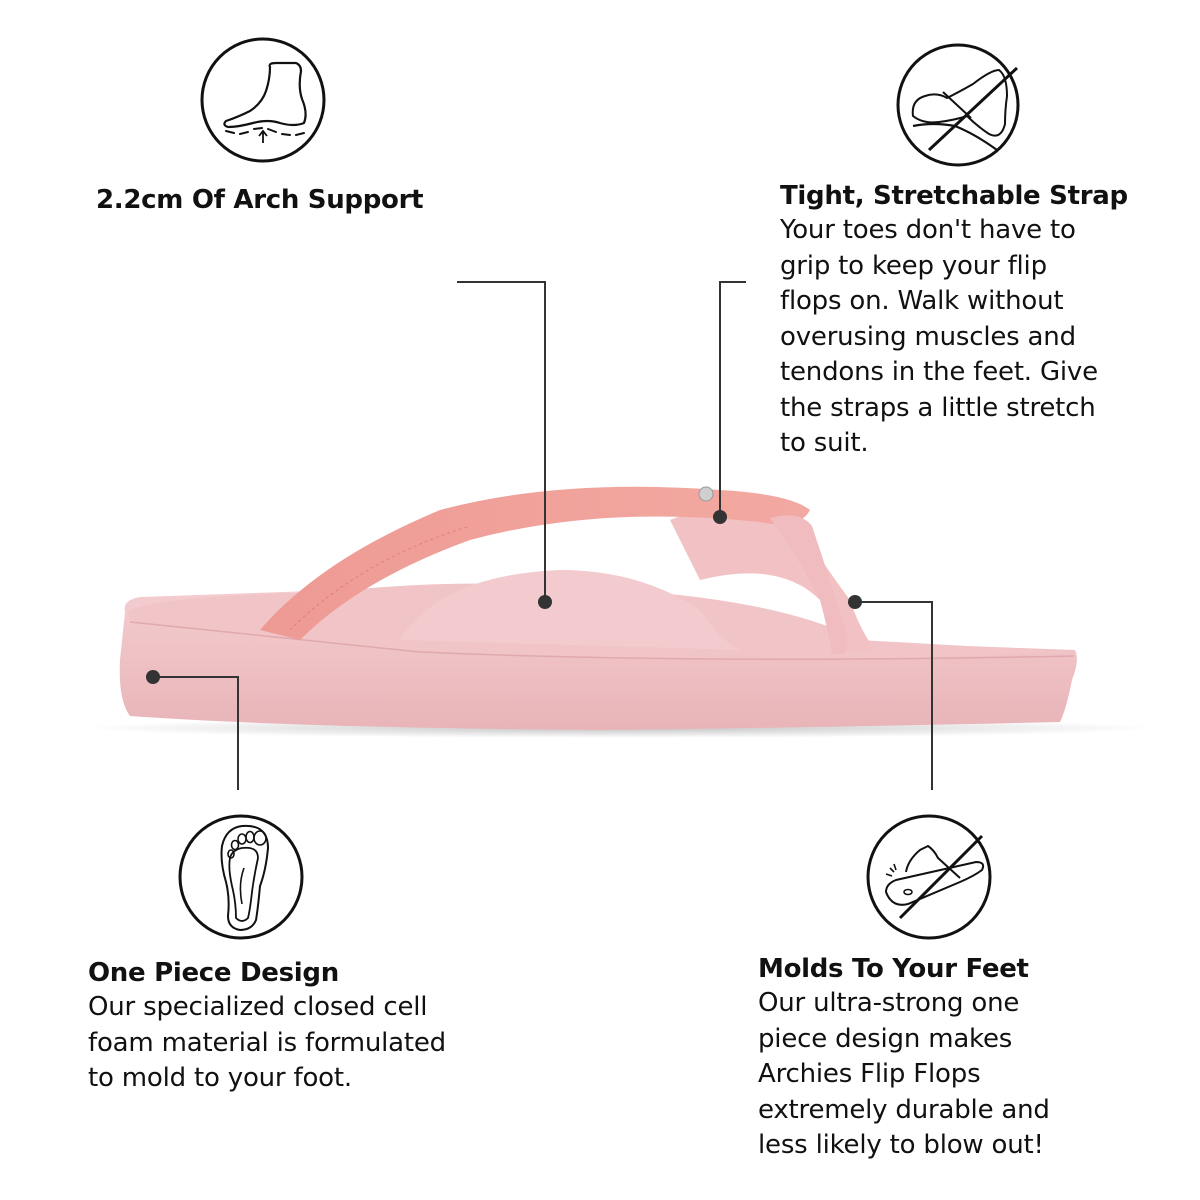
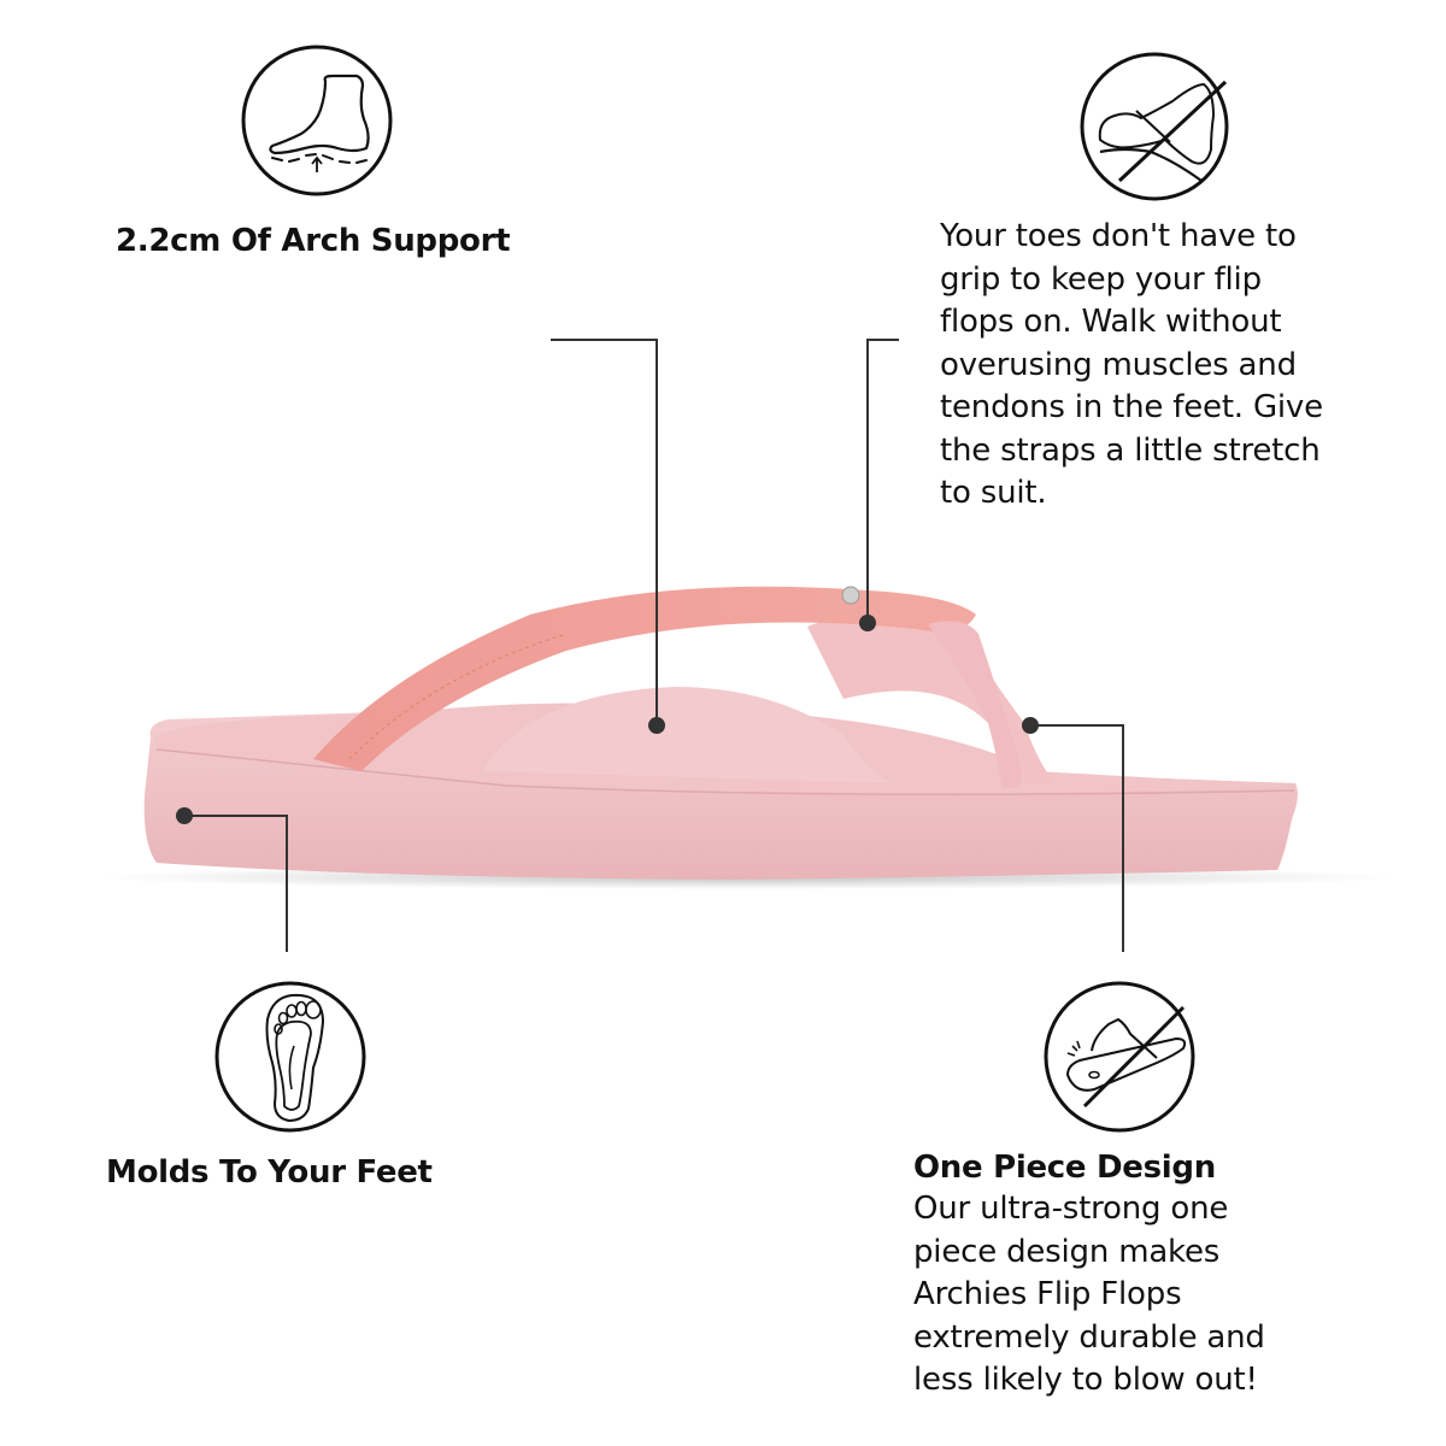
  2.2cm Of Arch Support
- Tight, Stretchable Strap
  Your toes don't have to
  grip to keep your flip
  flops on. Walk without
  overusing muscles and
  tendons in the feet. Give
  the straps a little stretch
  to suit.
- One Piece Design
+ Molds To Your Feet
- Our specialized closed cell
- foam material is formulated
- to mold to your foot.
- Molds To Your Feet
+ One Piece Design
  Our ultra-strong one
  piece design makes
  Archies Flip Flops
  extremely durable and
  less likely to blow out!
